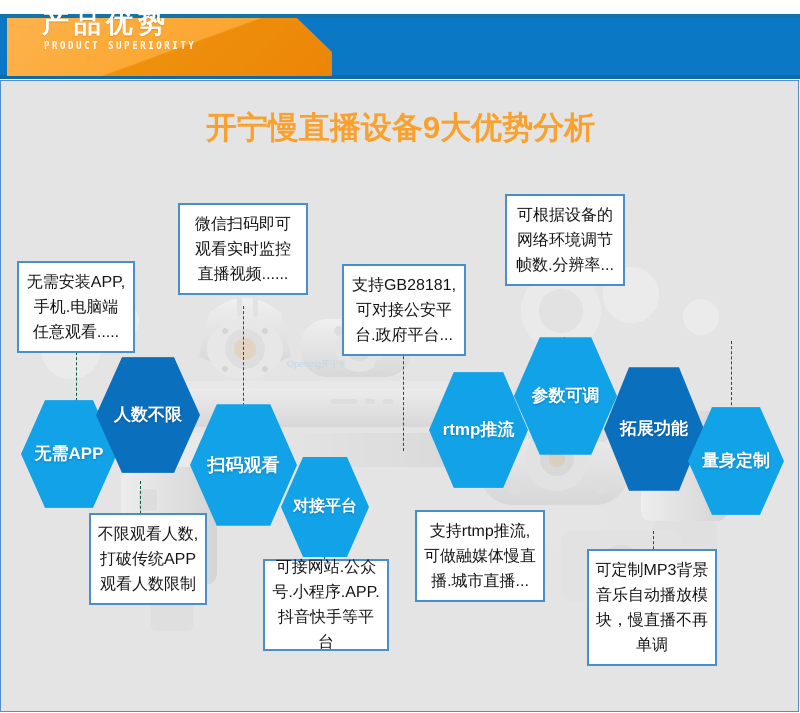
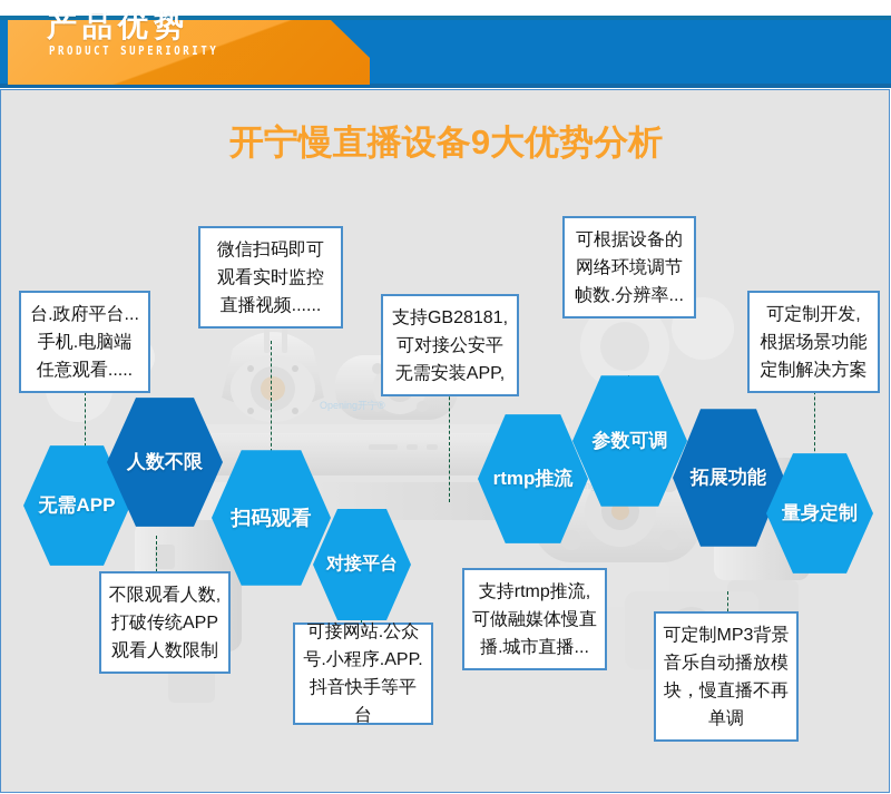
  产品优势
  PRODUCT SUPERIORITY
  Opening开宁®
  开宁慢直播设备9大优势分析
  无需APP
  人数不限
  扫码观看
  对接平台
  rtmp推流
  参数可调
  拓展功能
  量身定制
- 无需安装APP,
+ 台.政府平台...
  手机.电脑端
  任意观看.....
  微信扫码即可
  观看实时监控
  直播视频......
  支持GB28181,
  可对接公安平
- 台.政府平台...
+ 无需安装APP,
  可根据设备的
  网络环境调节
  帧数.分辨率...
+ 可定制开发,
+ 根据场景功能
+ 定制解决方案
  不限观看人数,
  打破传统APP
  观看人数限制
  可接网站.公众
  号.小程序.APP.
  抖音快手等平台
  支持rtmp推流,
  可做融媒体慢直
  播.城市直播...
  可定制MP3背景
  音乐自动播放模
  块，慢直播不再
  单调
